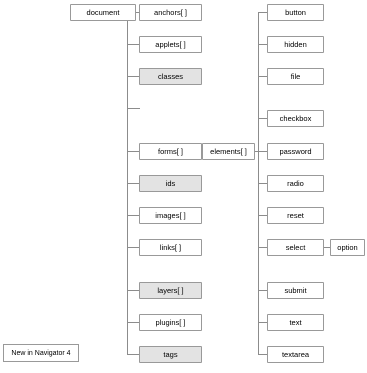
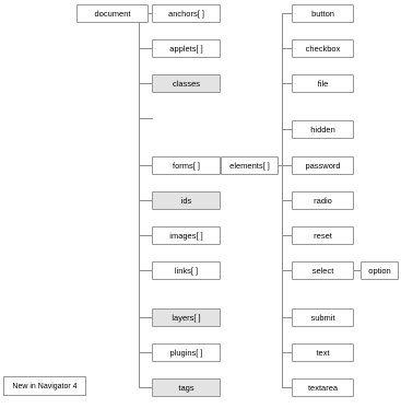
  document
  anchors[ ]
  applets[ ]
  classes
  forms[ ]
  ids
  images[ ]
  links[ ]
  layers[ ]
  plugins[ ]
  tags
  elements[ ]
  button
- hidden
+ checkbox
  file
- checkbox
+ hidden
  password
  radio
  reset
  select
  submit
  text
  textarea
  option
